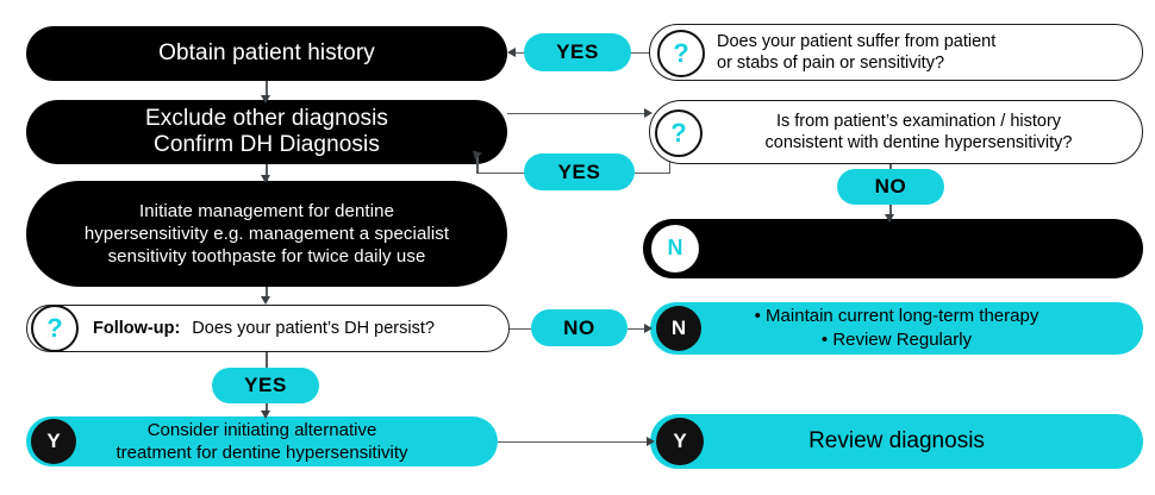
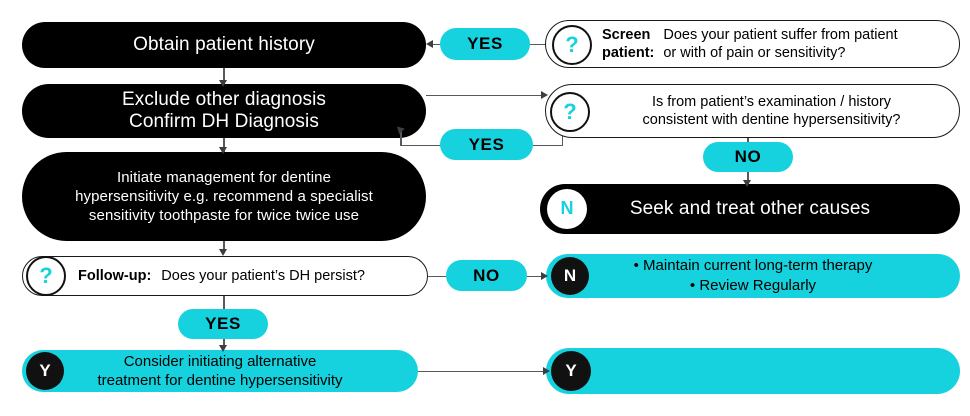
  Obtain patient history
  YES
  ?
+ Screen
+ patient:
  Does your patient suffer from patient
- or stabs of pain or sensitivity?
+ or with of pain or sensitivity?
  Exclude other diagnosis
  Confirm DH Diagnosis
  ?
  Is from patient’s examination / history
  consistent with dentine hypersensitivity?
  YES
  NO
  Initiate management for dentine
- hypersensitivity e.g. management a specialist
+ hypersensitivity e.g. recommend a specialist
- sensitivity toothpaste for twice daily use
+ sensitivity toothpaste for twice twice use
  N
+ Seek and treat other causes
  ?
  Follow-up:
  Does your patient’s DH persist?
  NO
  N
  • Maintain current long-term therapy
  • Review Regularly
  YES
  Y
  Consider initiating alternative
  treatment for dentine hypersensitivity
  Y
- Review diagnosis
